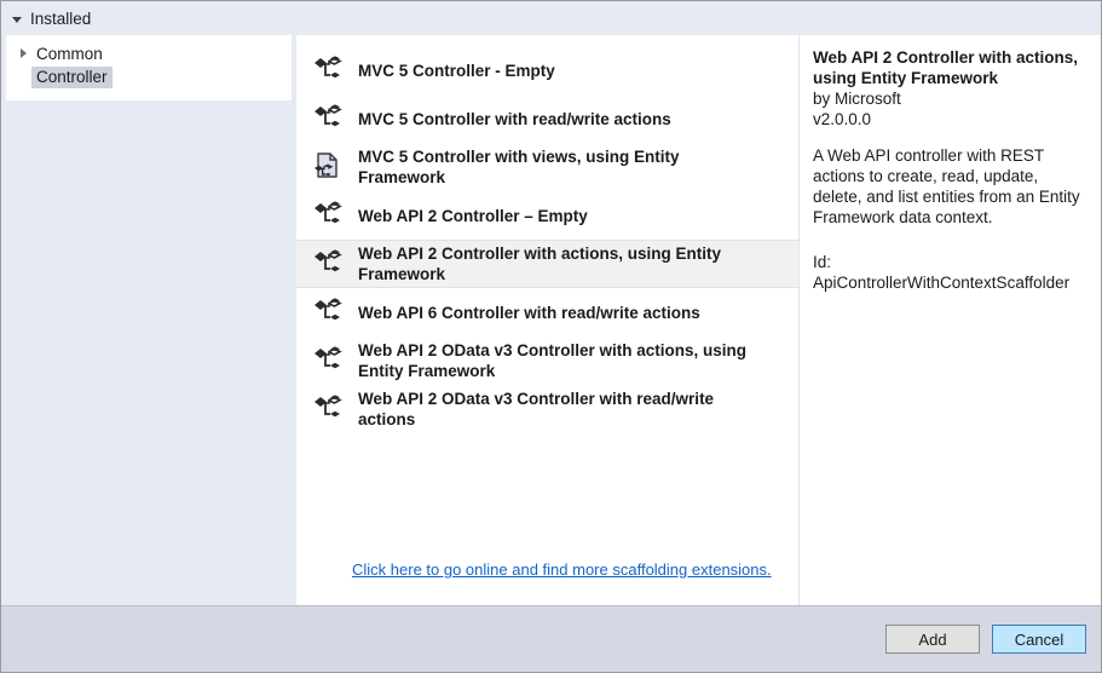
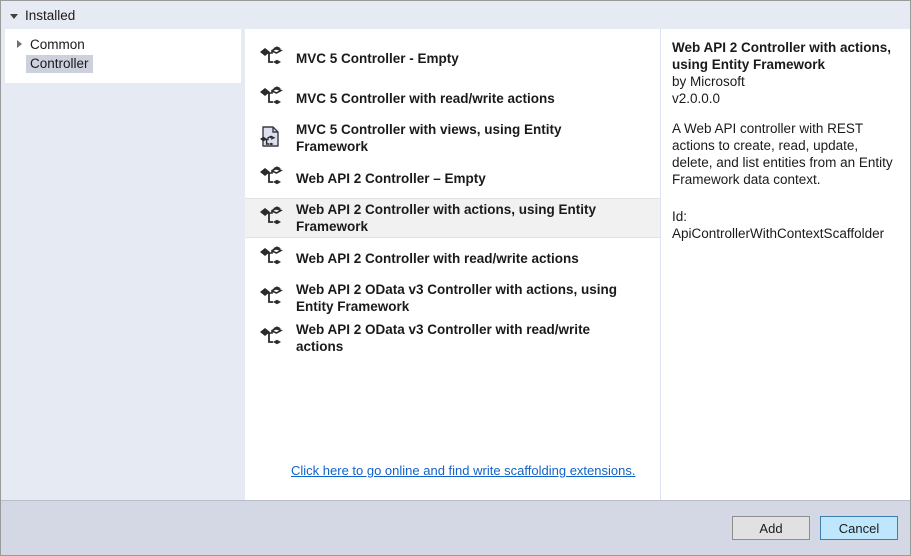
  Installed
  Common
  Controller
  MVC 5 Controller - Empty
  MVC 5 Controller with read/write actions
  MVC 5 Controller with views, using Entity Framework
  Web API 2 Controller – Empty
  Web API 2 Controller with actions, using Entity Framework
- Web API 6 Controller with read/write actions
+ Web API 2 Controller with read/write actions
  Web API 2 OData v3 Controller with actions, using Entity Framework
  Web API 2 OData v3 Controller with read/write actions
- Click here to go online and find more scaffolding extensions.
+ Click here to go online and find write scaffolding extensions.
  Web API 2 Controller with actions, using Entity Framework
  by Microsoft
  v2.0.0.0
  A Web API controller with REST actions to create, read, update, delete, and list entities from an Entity Framework data context.
  Id: ApiControllerWithContextScaffolder
  Add
  Cancel
